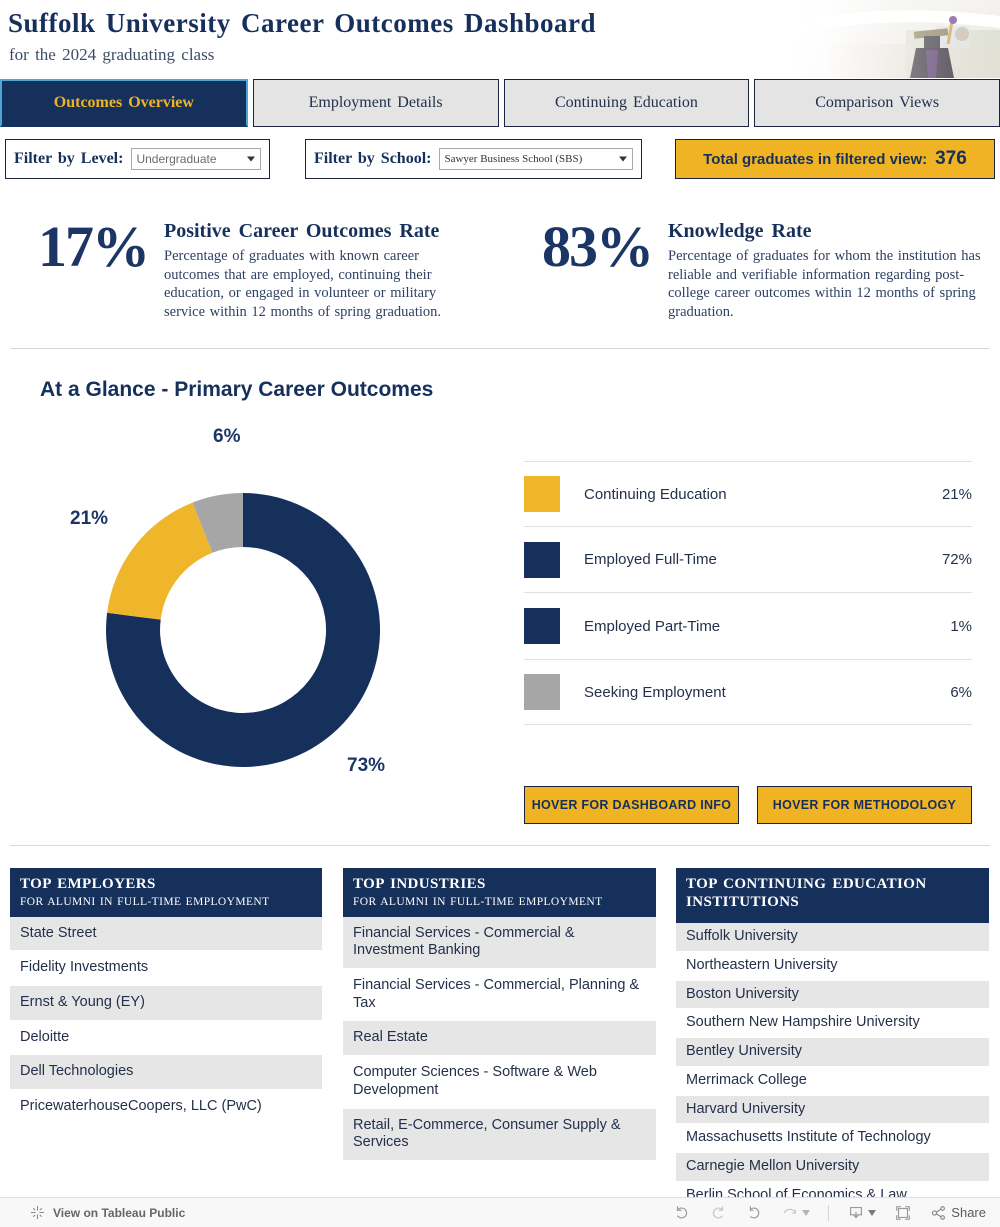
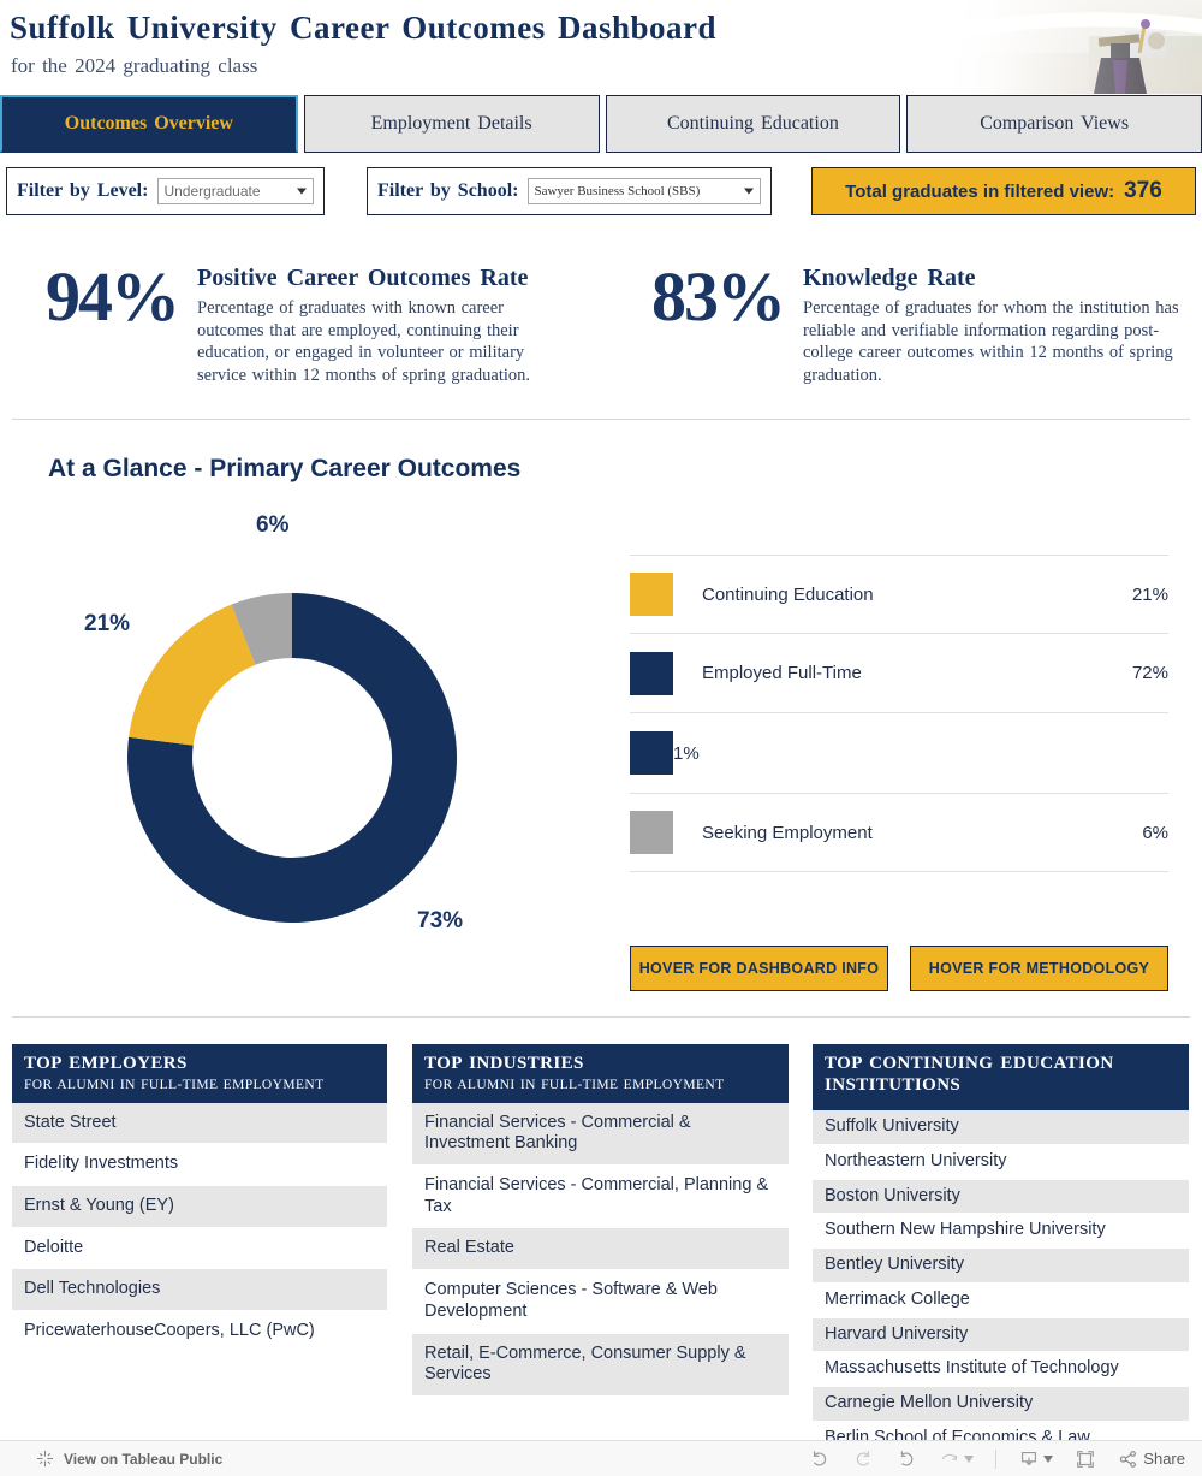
  Suffolk University Career Outcomes Dashboard
  for the 2024 graduating class
  Outcomes Overview
  Employment Details
  Continuing Education
  Comparison Views
  Filter by Level:
  Undergraduate
  Filter by School:
  Sawyer Business School (SBS)
  Total graduates in filtered view:
  376
- 17%
+ 94%
  Positive Career Outcomes Rate
  Percentage of graduates with known career outcomes that are employed, continuing their education, or engaged in volunteer or military service within 12 months of spring graduation.
  83%
  Knowledge Rate
  Percentage of graduates for whom the institution has reliable and verifiable information regarding post-college career outcomes within 12 months of spring graduation.
  At a Glance - Primary Career Outcomes
  6%
  21%
  73%
  Continuing Education
  21%
  Employed Full-Time
  72%
- Employed Part-Time
  1%
  Seeking Employment
  6%
  HOVER FOR DASHBOARD INFO
  HOVER FOR METHODOLOGY
  TOP EMPLOYERS
  FOR ALUMNI IN FULL-TIME EMPLOYMENT
  State Street
  Fidelity Investments
  Ernst & Young (EY)
  Deloitte
  Dell Technologies
  PricewaterhouseCoopers, LLC (PwC)
  TOP INDUSTRIES
  FOR ALUMNI IN FULL-TIME EMPLOYMENT
  Financial Services - Commercial & Investment Banking
  Financial Services - Commercial, Planning & Tax
  Real Estate
  Computer Sciences - Software & Web Development
  Retail, E-Commerce, Consumer Supply & Services
  TOP CONTINUING EDUCATION INSTITUTIONS
  Suffolk University
  Northeastern University
  Boston University
  Southern New Hampshire University
  Bentley University
  Merrimack College
  Harvard University
  Massachusetts Institute of Technology
  Carnegie Mellon University
  Berlin School of Economics & Law
  View on Tableau Public
  Share
